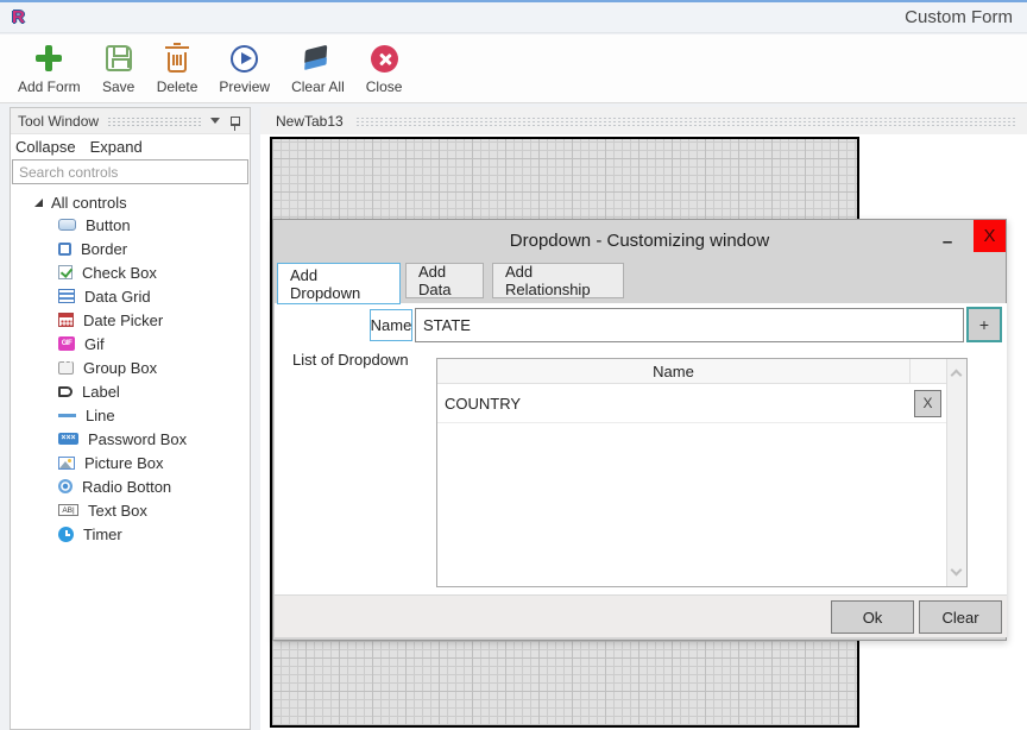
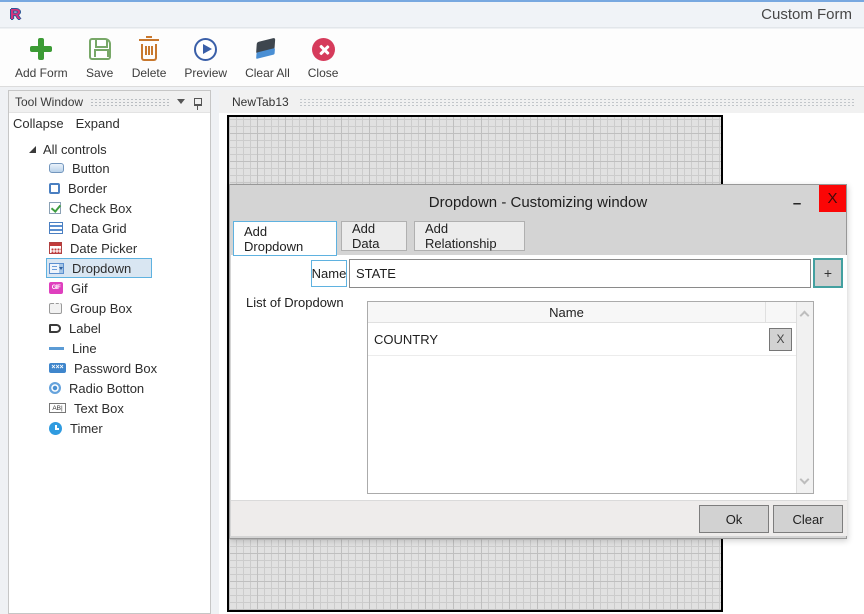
  R
  Custom Form
  Add Form
  Save
  Delete
  Preview
  Clear All
  Close
  Tool Window
  Collapse
  Expand
- Search controls
  All controls
  Button
  Border
  Check Box
  Data Grid
  Date Picker
+ Dropdown
  Gif
  Group Box
  Label
  Line
  Password Box
- Picture Box
  Radio Botton
  Text Box
  Timer
  NewTab13
  Dropdown - Customizing window
  –
  X
  Add Dropdown
  Add Data
  Add Relationship
  Name
  STATE
  +
  List of Dropdown
  Name
  COUNTRY
  X
  Ok
  Clear
